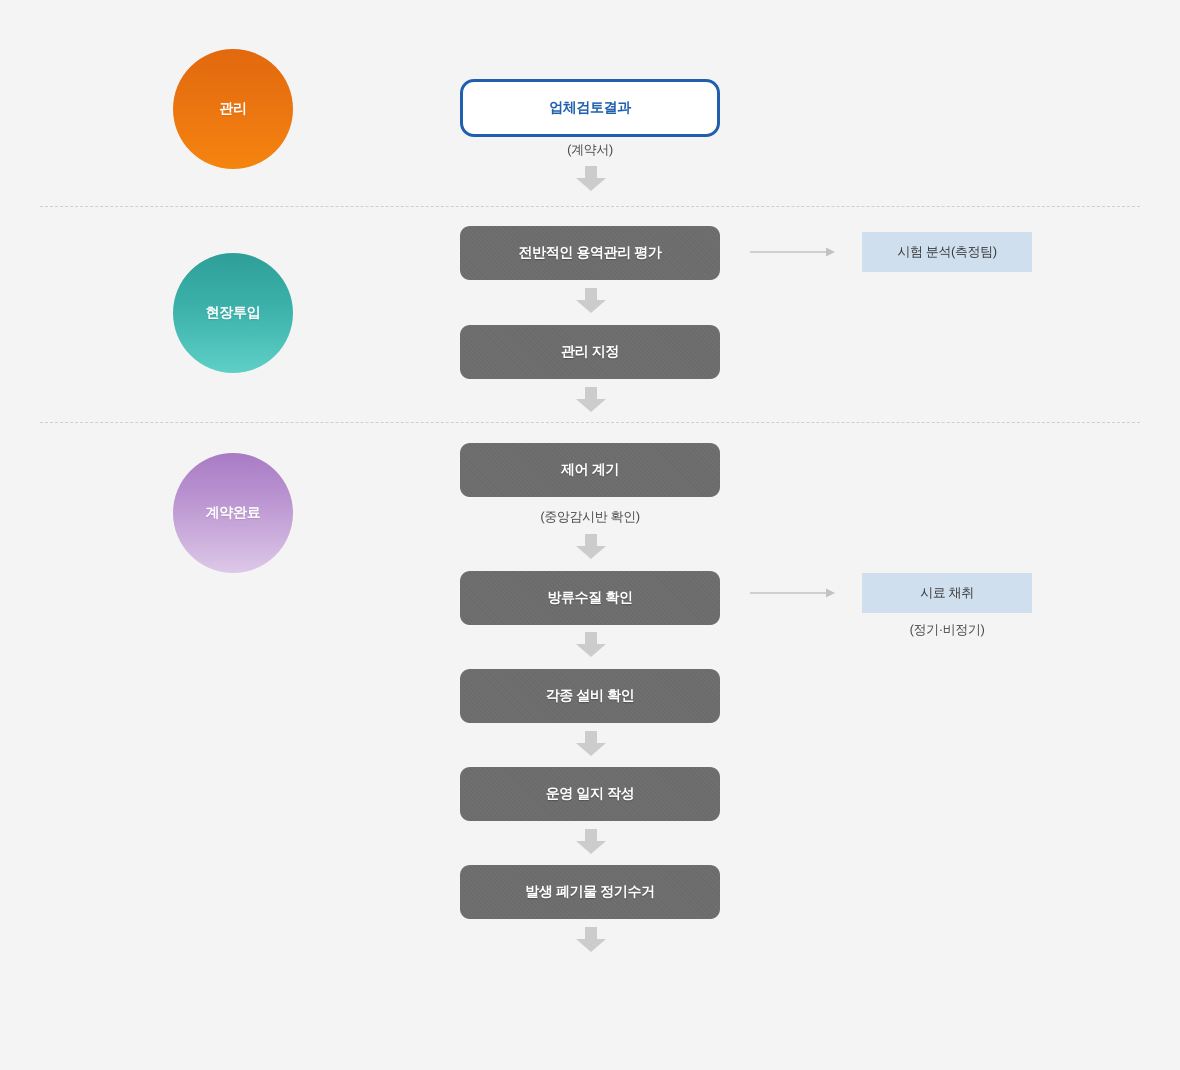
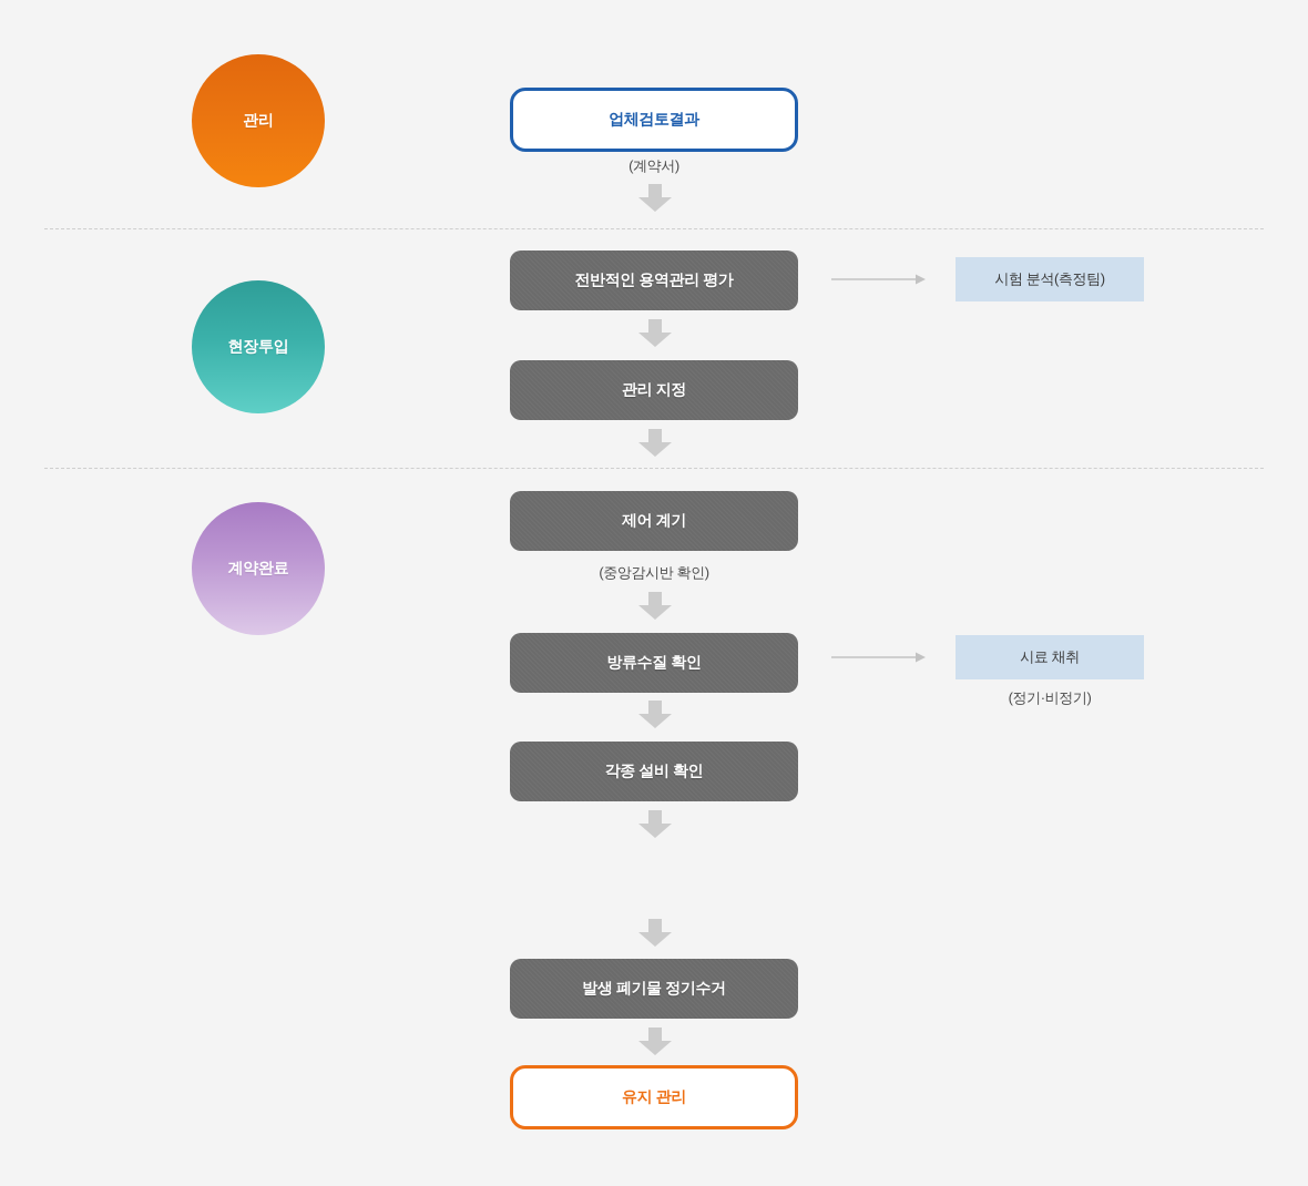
  관리
  현장투입
  계약완료
  업체검토결과
  (계약서)
  전반적인 용역관리 평가
  시험 분석(측정팀)
  관리 지정
  제어 계기
  (중앙감시반 확인)
  방류수질 확인
  시료 채취
  (정기·비정기)
  각종 설비 확인
- 운영 일지 작성
  발생 폐기물 정기수거
+ 유지 관리
